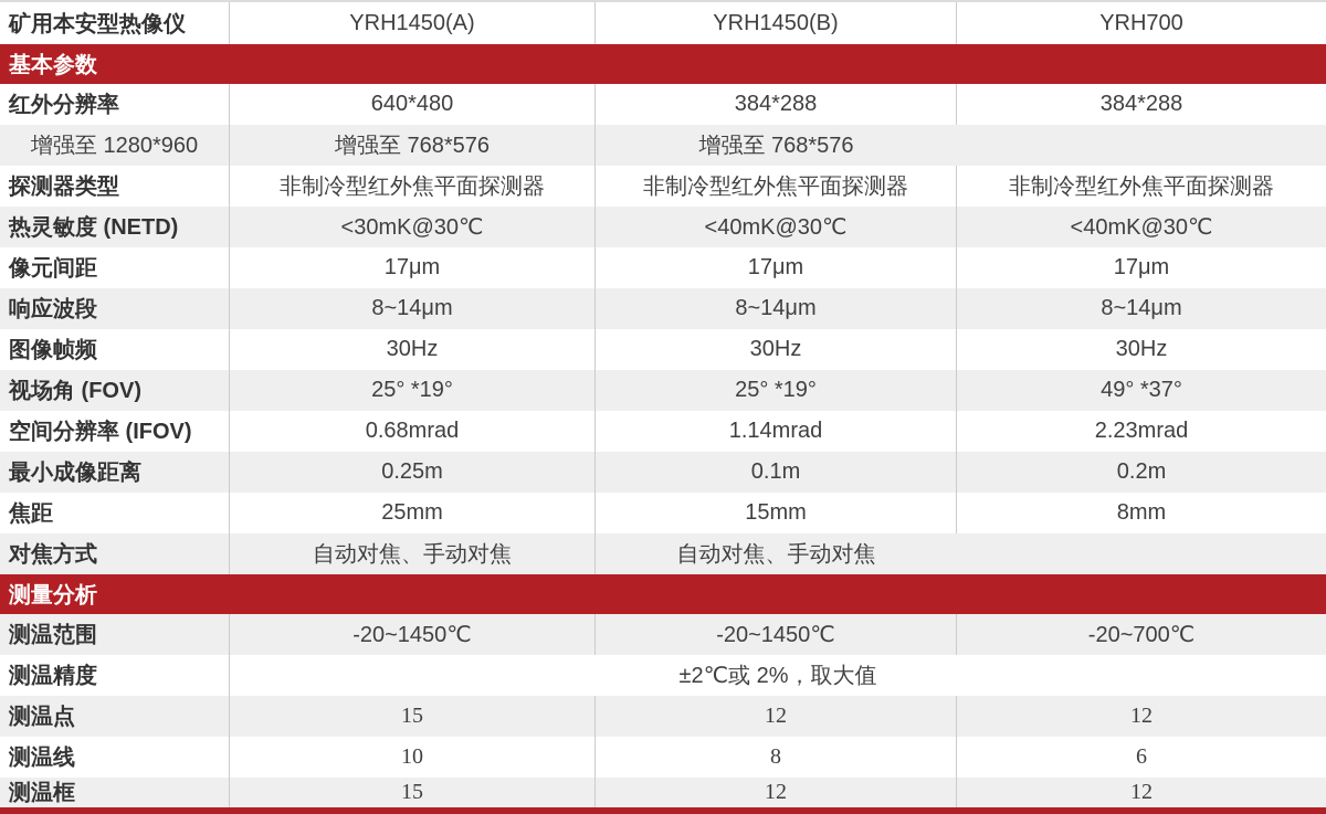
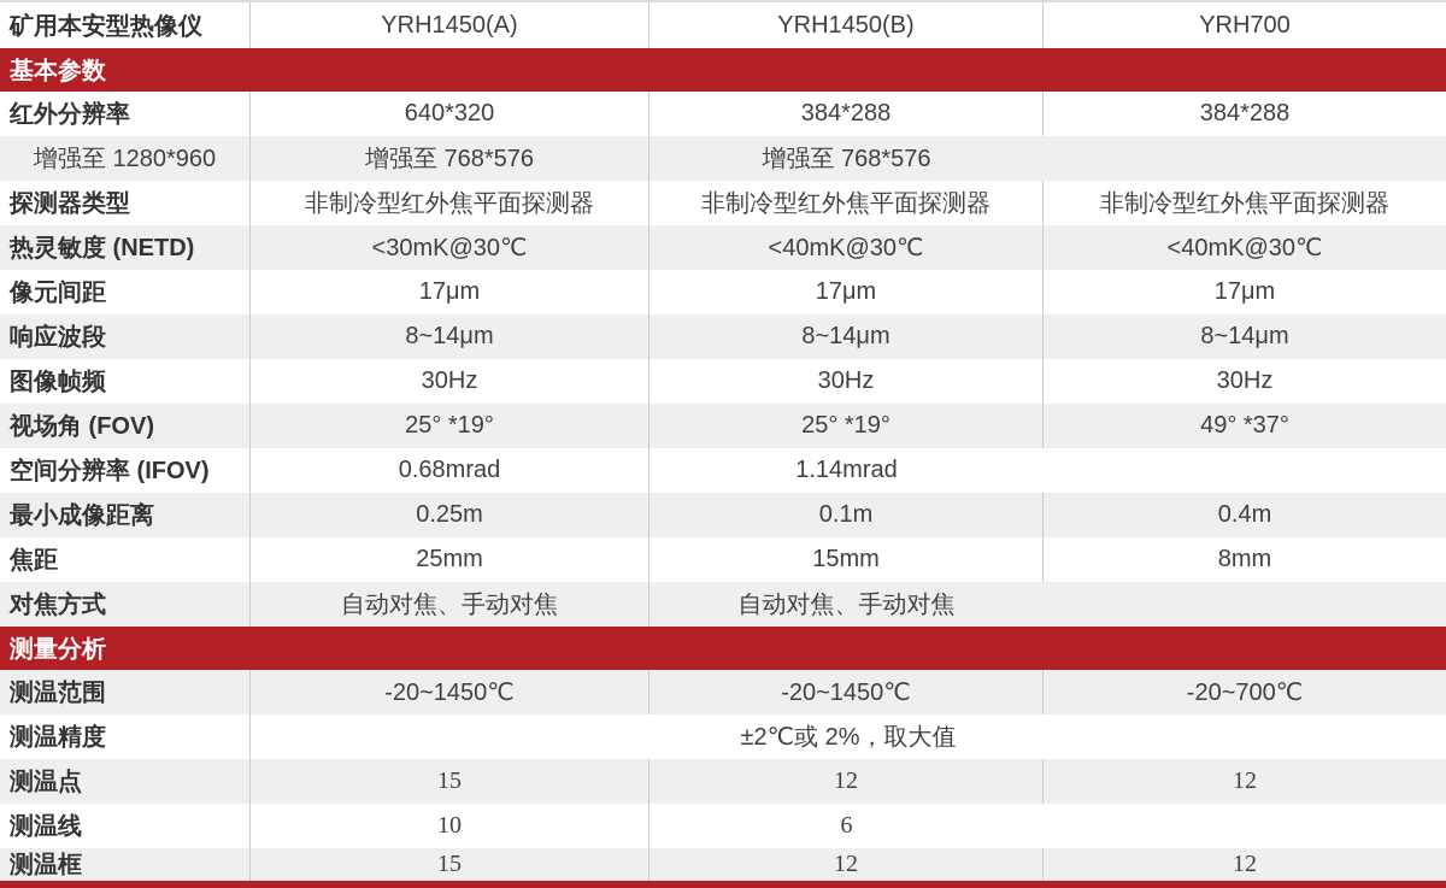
  矿用本安型热像仪
  YRH1450(A)
  YRH1450(B)
  YRH700
  基本参数
  红外分辨率
- 640*480
+ 640*320
  384*288
  384*288
  增强至 1280*960
  增强至 768*576
  增强至 768*576
  探测器类型
  非制冷型红外焦平面探测器
  非制冷型红外焦平面探测器
  非制冷型红外焦平面探测器
  热灵敏度 (NETD)
  <30mK@30℃
  <40mK@30℃
  <40mK@30℃
  像元间距
  17μm
  17μm
  17μm
  响应波段
  8~14μm
  8~14μm
  8~14μm
  图像帧频
  30Hz
  30Hz
  30Hz
  视场角 (FOV)
  25° *19°
  25° *19°
  49° *37°
  空间分辨率 (IFOV)
  0.68mrad
  1.14mrad
- 2.23mrad
  最小成像距离
  0.25m
  0.1m
- 0.2m
+ 0.4m
  焦距
  25mm
  15mm
  8mm
  对焦方式
  自动对焦、手动对焦
  自动对焦、手动对焦
  测量分析
  测温范围
  -20~1450℃
  -20~1450℃
  -20~700℃
  测温精度
  ±2℃或 2%，取大值
  测温点
  15
  12
  12
  测温线
  10
- 8
  6
  测温框
  15
  12
  12
